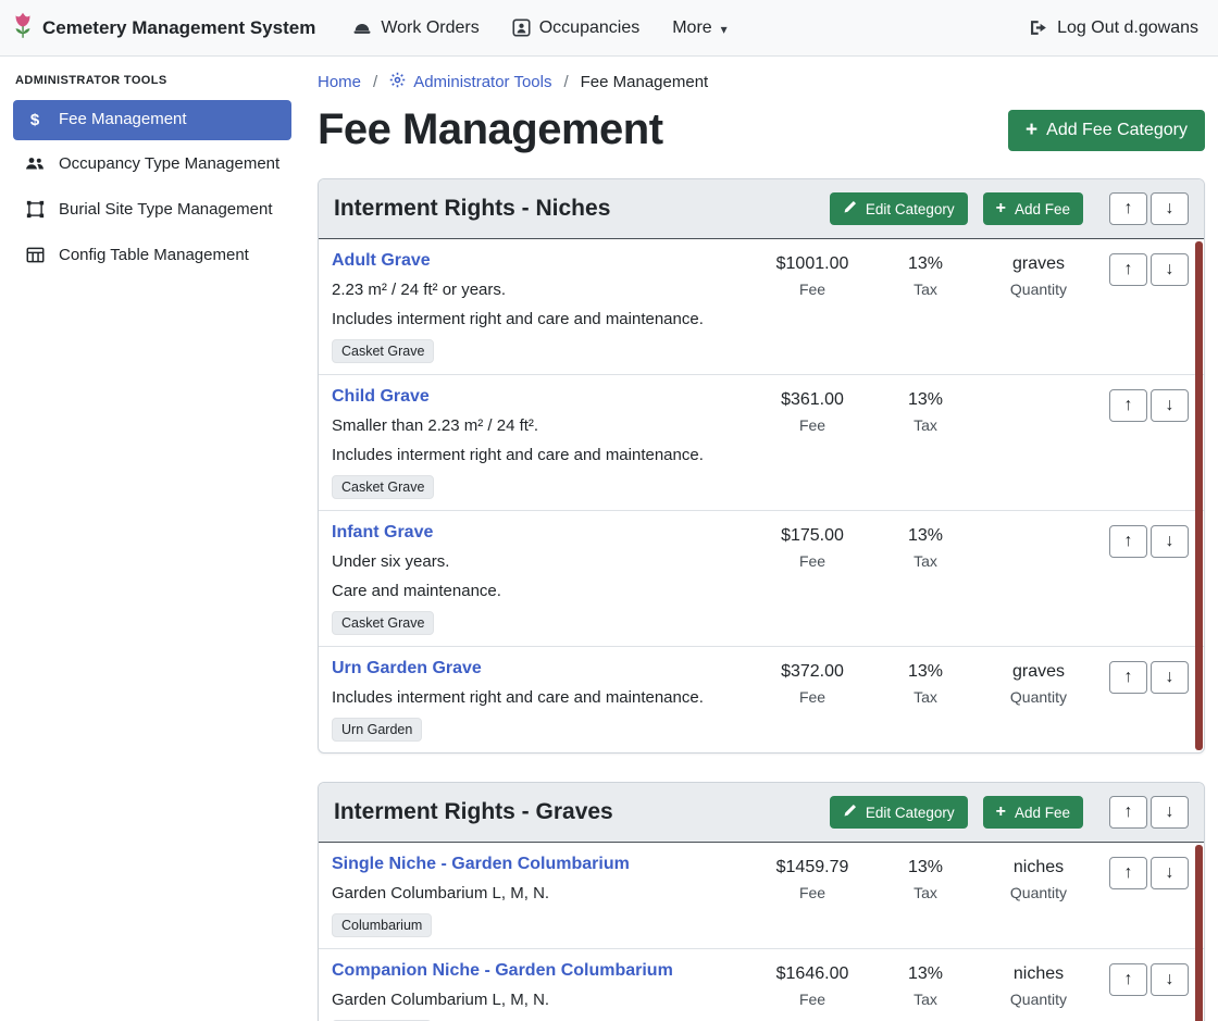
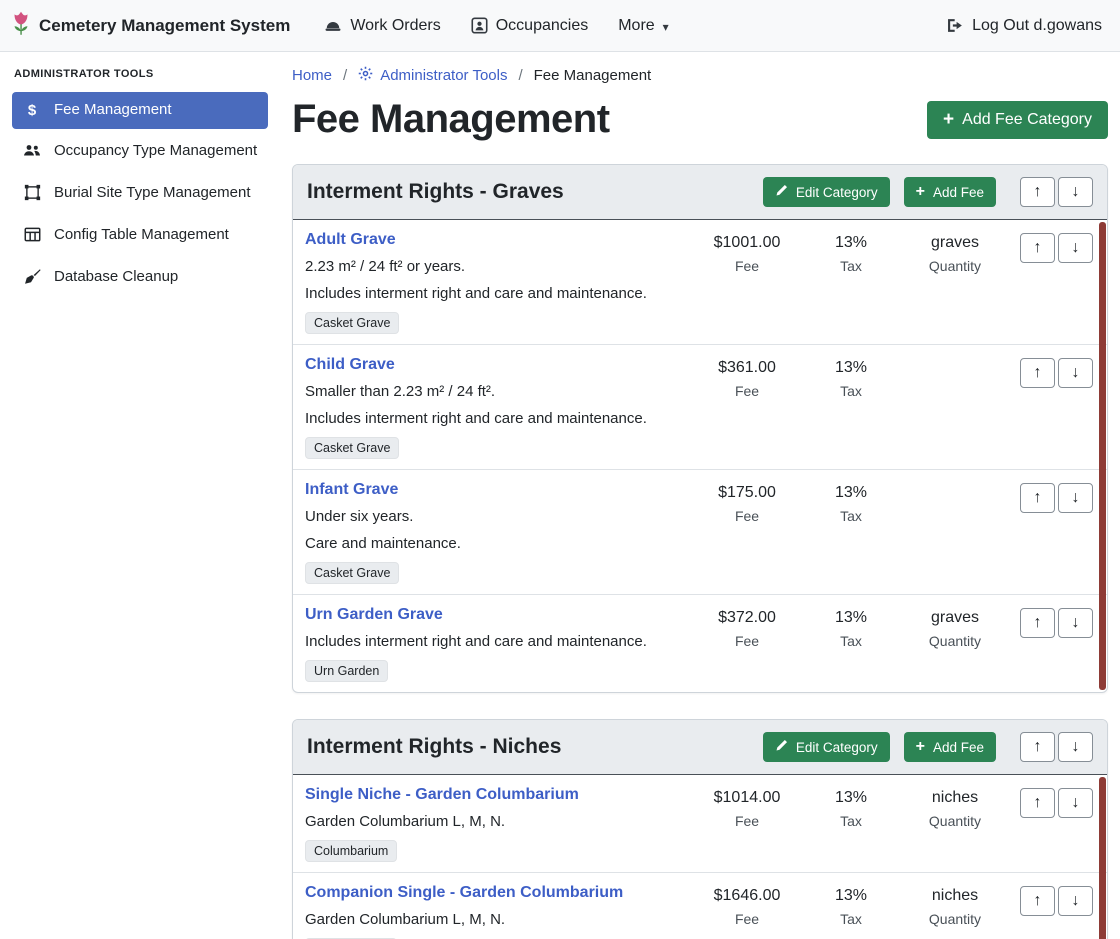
  Cemetery Management System
  Work Orders
  Occupancies
  More
  ▾
  Log Out d.gowans
  ADMINISTRATOR TOOLS
  $
  Fee Management
  Occupancy Type Management
  Burial Site Type Management
  Config Table Management
+ Database Cleanup
  Home
  /
  Administrator Tools
  /
  Fee Management
  Fee Management
  +
  Add Fee Category
- Interment Rights - Niches
+ Interment Rights - Graves
  Edit Category
  +
  Add Fee
  ↑
  ↓
  Adult Grave
  2.23 m² / 24 ft² or years.
  Includes interment right and care and maintenance.
  Casket Grave
  $1001.00
  Fee
  13%
  Tax
  graves
  Quantity
  ↑
  ↓
  Child Grave
  Smaller than 2.23 m² / 24 ft².
  Includes interment right and care and maintenance.
  Casket Grave
  $361.00
  Fee
  13%
  Tax
  ↑
  ↓
  Infant Grave
  Under six years.
  Care and maintenance.
  Casket Grave
  $175.00
  Fee
  13%
  Tax
  ↑
  ↓
  Urn Garden Grave
  Includes interment right and care and maintenance.
  Urn Garden
  $372.00
  Fee
  13%
  Tax
  graves
  Quantity
  ↑
  ↓
- Interment Rights - Graves
+ Interment Rights - Niches
  Edit Category
  +
  Add Fee
  ↑
  ↓
  Single Niche - Garden Columbarium
  Garden Columbarium L, M, N.
  Columbarium
- $1459.79
+ $1014.00
  Fee
  13%
  Tax
  niches
  Quantity
  ↑
  ↓
- Companion Niche - Garden Columbarium
+ Companion Single - Garden Columbarium
  Garden Columbarium L, M, N.
  $1646.00
  Fee
  13%
  Tax
  niches
  Quantity
  ↑
  ↓
